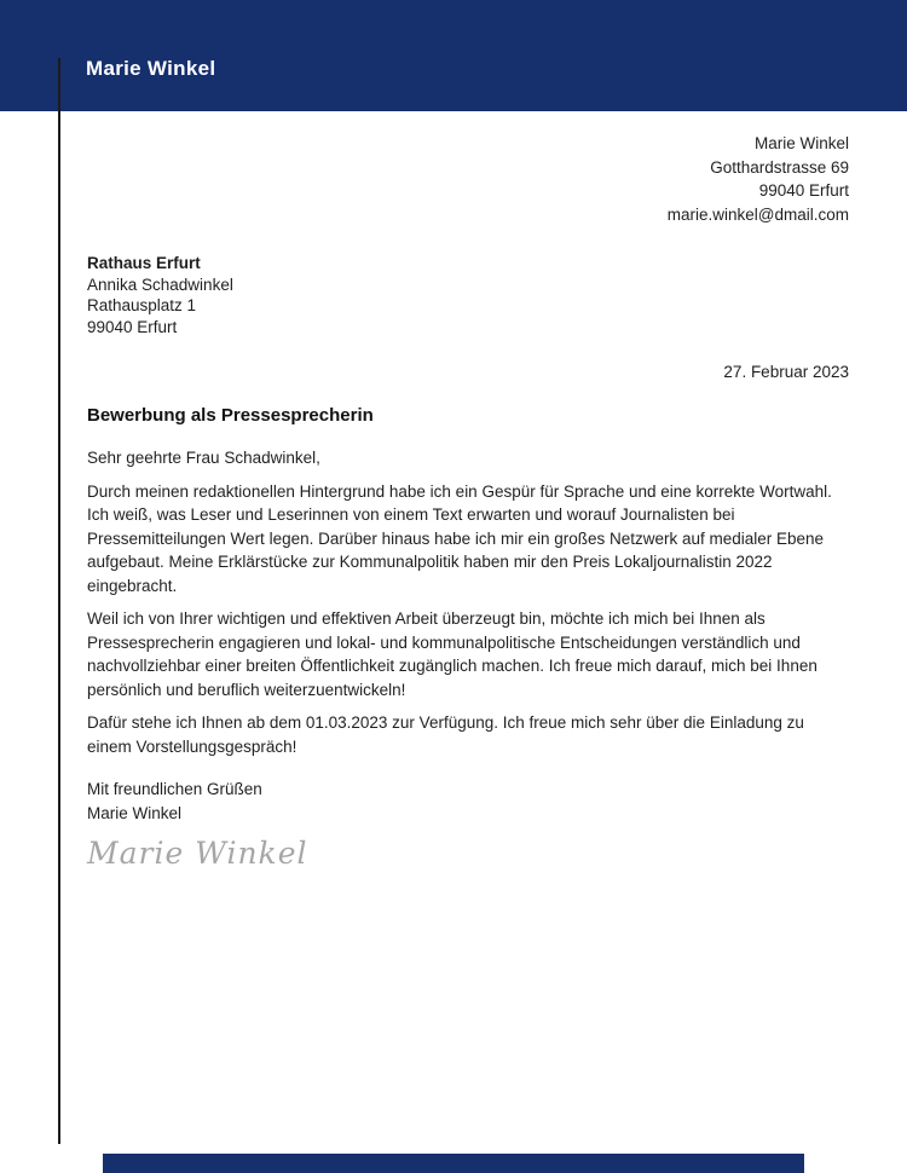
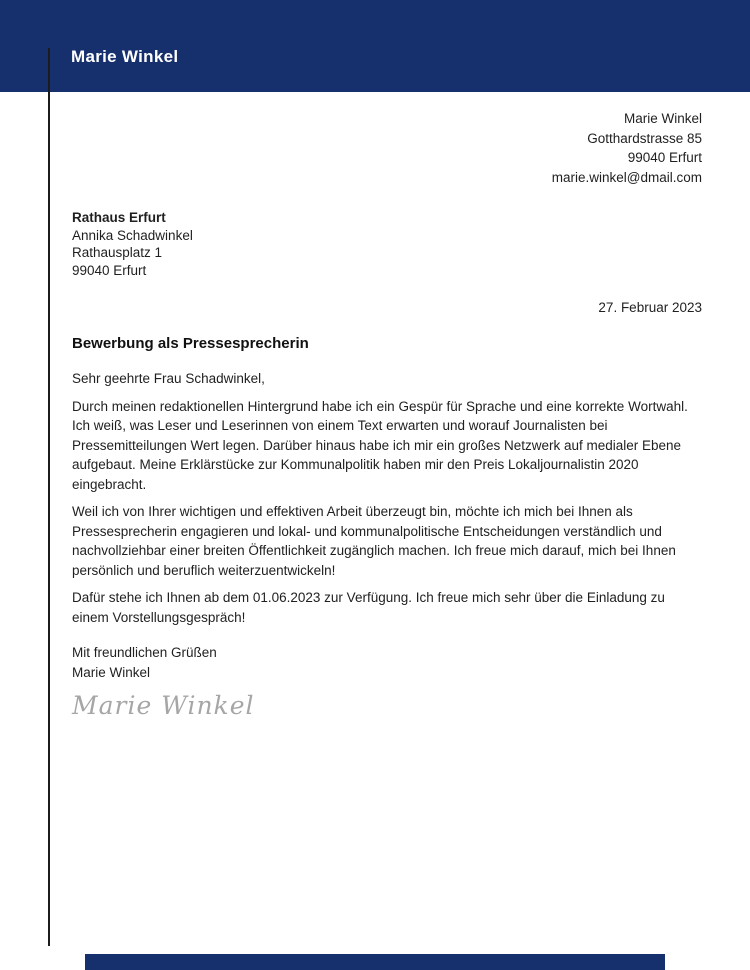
  Marie Winkel
  Marie Winkel
- Gotthardstrasse 69
+ Gotthardstrasse 85
  99040 Erfurt
  marie.winkel@dmail.com
  Rathaus Erfurt
  Annika Schadwinkel
  Rathausplatz 1
  99040 Erfurt
  27. Februar 2023
  Bewerbung als Pressesprecherin
  Sehr geehrte Frau Schadwinkel,
- Durch meinen redaktionellen Hintergrund habe ich ein Gespür für Sprache und eine korrekte Wortwahl. Ich weiß, was Leser und Leserinnen von einem Text erwarten und worauf Journalisten bei Pressemitteilungen Wert legen. Darüber hinaus habe ich mir ein großes Netzwerk auf medialer Ebene aufgebaut. Meine Erklärstücke zur Kommunalpolitik haben mir den Preis Lokaljournalistin 2022 eingebracht.
+ Durch meinen redaktionellen Hintergrund habe ich ein Gespür für Sprache und eine korrekte Wortwahl. Ich weiß, was Leser und Leserinnen von einem Text erwarten und worauf Journalisten bei Pressemitteilungen Wert legen. Darüber hinaus habe ich mir ein großes Netzwerk auf medialer Ebene aufgebaut. Meine Erklärstücke zur Kommunalpolitik haben mir den Preis Lokaljournalistin 2020 eingebracht.
  Weil ich von Ihrer wichtigen und effektiven Arbeit überzeugt bin, möchte ich mich bei Ihnen als Pressesprecherin engagieren und lokal- und kommunalpolitische Entscheidungen verständlich und nachvollziehbar einer breiten Öffentlichkeit zugänglich machen. Ich freue mich darauf, mich bei Ihnen persönlich und beruflich weiterzuentwickeln!
- Dafür stehe ich Ihnen ab dem 01.03.2023 zur Verfügung. Ich freue mich sehr über die Einladung zu einem Vorstellungsgespräch!
+ Dafür stehe ich Ihnen ab dem 01.06.2023 zur Verfügung. Ich freue mich sehr über die Einladung zu einem Vorstellungsgespräch!
  Mit freundlichen Grüßen
  Marie Winkel
  Marie Winkel
